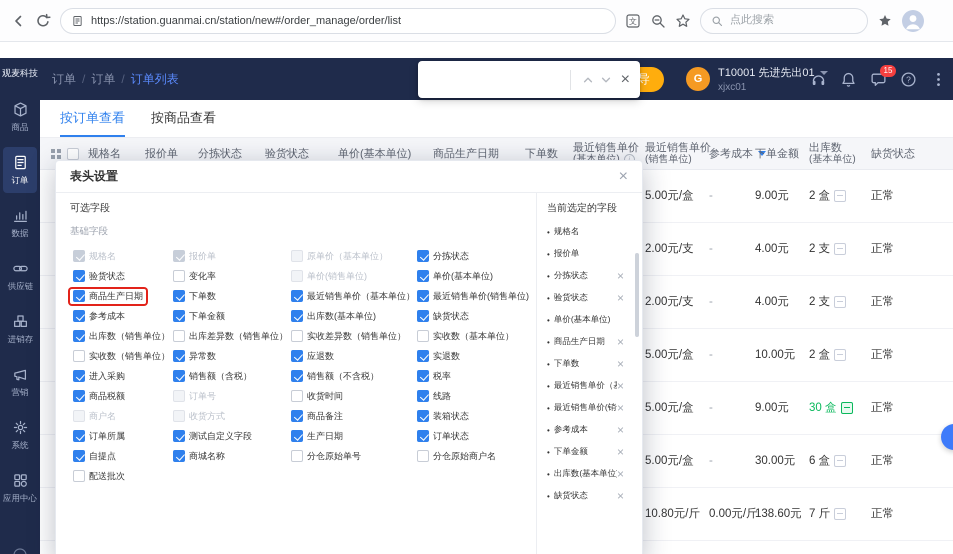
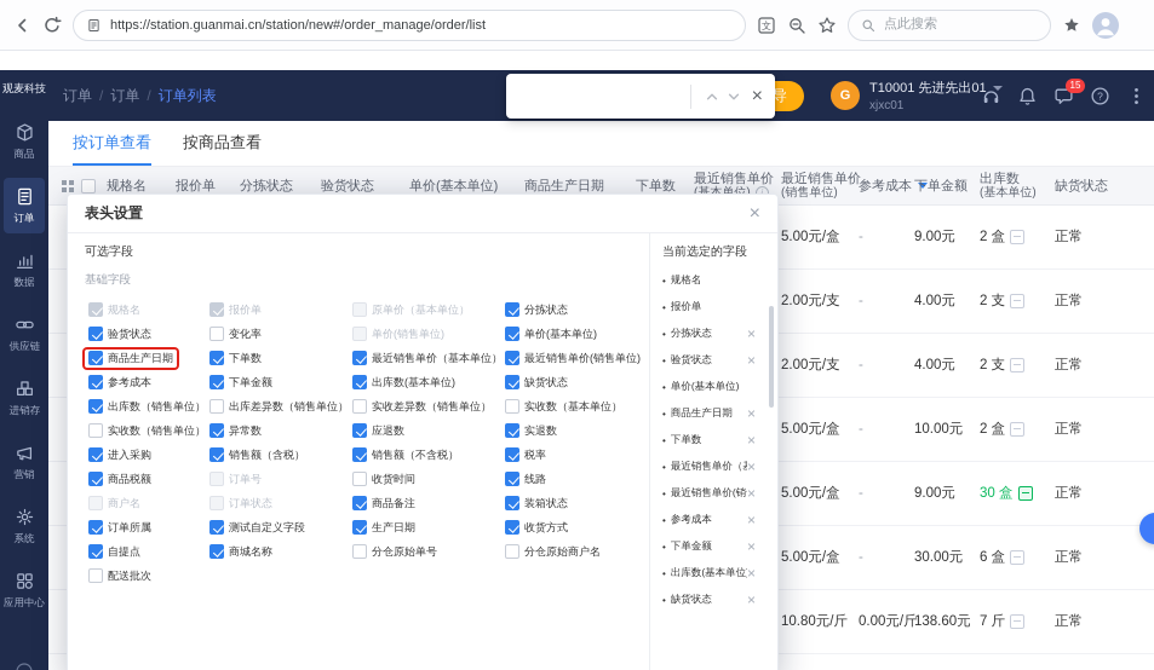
  https://station.guanmai.cn/station/new#/order_manage/order/list
  文
  点此搜索
  订单
  /
  订单
  /
  订单列表
  G
  T10001 先进先出01
  xjxc01
  15
  ?
  ×
  观麦科技
  商品
  订单
  数据
  供应链
  进销存
  营销
  系统
  应用中心
  按订单查看
  按商品查看
  规格名
  报价单
  分拣状态
  验货状态
  单价(基本单位)
  商品生产日期
  下单数
  最近销售单价
  (基本单位)
  最近销售单
  (销售单位)
  参考成本
  下单金额
  出库数
  (基本单位)
  缺货状态
  5.00元/盒
  -
  9.00元
  2 盒
  正常
  2.00元/支
  -
  4.00元
  2 支
  正常
  2.00元/支
  -
  4.00元
  2 支
  正常
  5.00元/盒
  -
  10.00元
  2 盒
  正常
  5.00元/盒
  -
  9.00元
  30 盒
  正常
  5.00元/盒
  -
  30.00元
  6 盒
  正常
  10.80元/斤
  0.00元/
  138.60元
  7 斤
  正常
  表头设置
  ×
  可选字段
  基础字段
  规格名
  报价单
  原单价（基本单位）
  分拣状态
  验货状态
  变化率
  单价(销售单位)
  单价(基本单位)
  商品生产日期
  下单数
  最近销售单价（基本单位）
  最近销售单价(销售单位)
  参考成本
  下单金额
  出库数(基本单位)
  缺货状态
  出库数（销售单位）
  出库差异数（销售单位）
  实收差异数（销售单位）
  实收数（基本单位）
  实收数（销售单位）
  异常数
  应退数
  实退数
  进入采购
  销售额（含税）
  销售额（不含税）
  税率
  商品税额
  订单号
  收货时间
  线路
  商户名
- 收货方式
+ 订单状态
  商品备注
  装箱状态
  订单所属
  测试自定义字段
  生产日期
- 订单状态
+ 收货方式
  自提点
  商城名称
  分仓原始单号
  分仓原始商户名
  配送批次
  当前选定的字段
  •
  规格名
  •
  报价单
  •
  分拣状态
  ×
  •
  验货状态
  ×
  •
  单价(基本单位)
  •
  商品生产日期
  ×
  •
  下单数
  ×
  •
  ×
  •
  ×
  •
  参考成本
  ×
  •
  下单金额
  ×
  •
  出库数(基本单位
  ×
  •
  缺货状态
  ×
